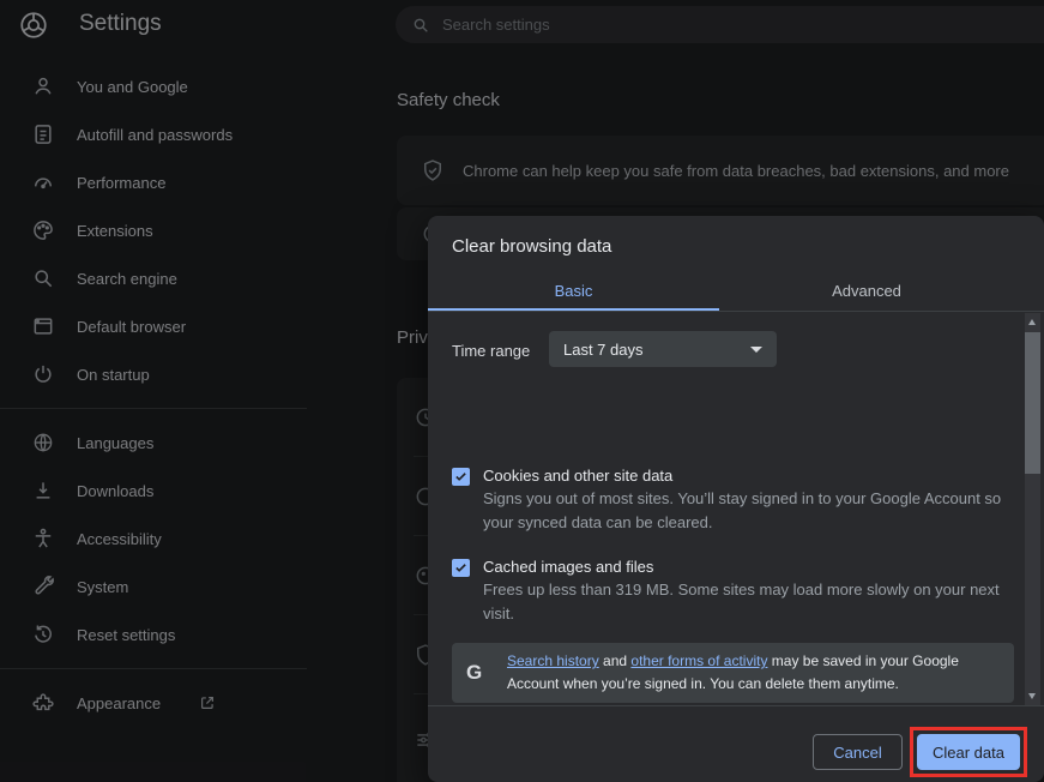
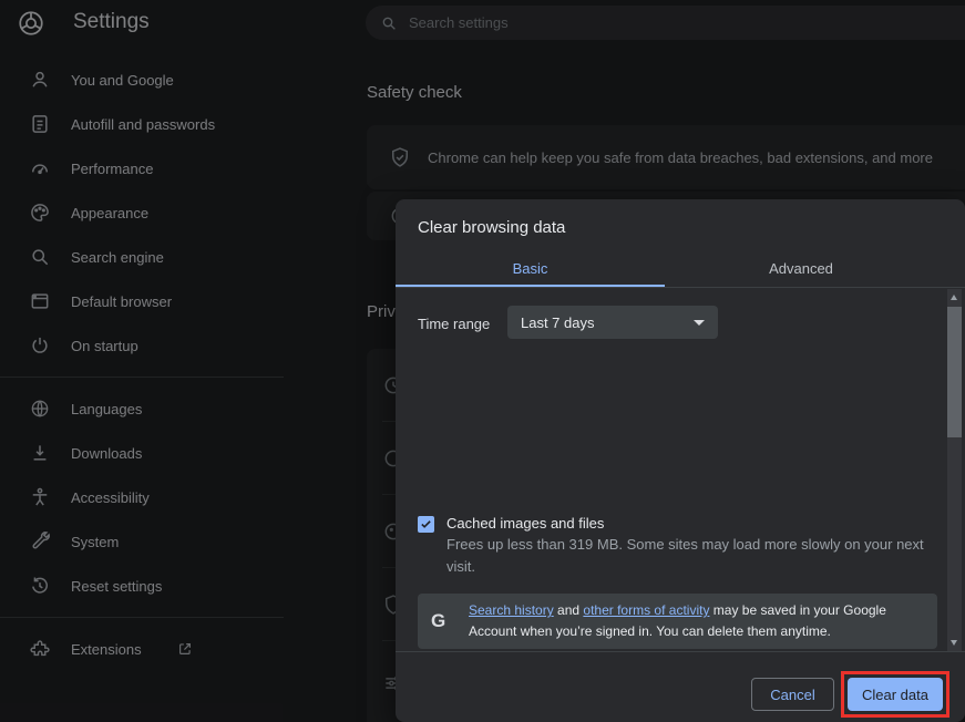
  Settings
  Search settings
  You and Google
  Autofill and passwords
  Performance
- Extensions
+ Appearance
  Search engine
  Default browser
  On startup
  Languages
  Downloads
  Accessibility
  System
  Reset settings
- Appearance
+ Extensions
  Safety check
  Chrome can help keep you safe from data breaches, bad extensions, and more
  Clear browsing data
  Basic
  Advanced
  Time range
  Last 7 days
- Cookies and other site data
- Signs you out of most sites. You’ll stay signed in to your Google Account so your synced data can be cleared.
  Cached images and files
  Frees up less than 319 MB. Some sites may load more slowly on your next visit.
  G
  Search history and other forms of activity may be saved in your Google Account when you’re signed in. You can delete them anytime.
  Cancel
  Clear data
